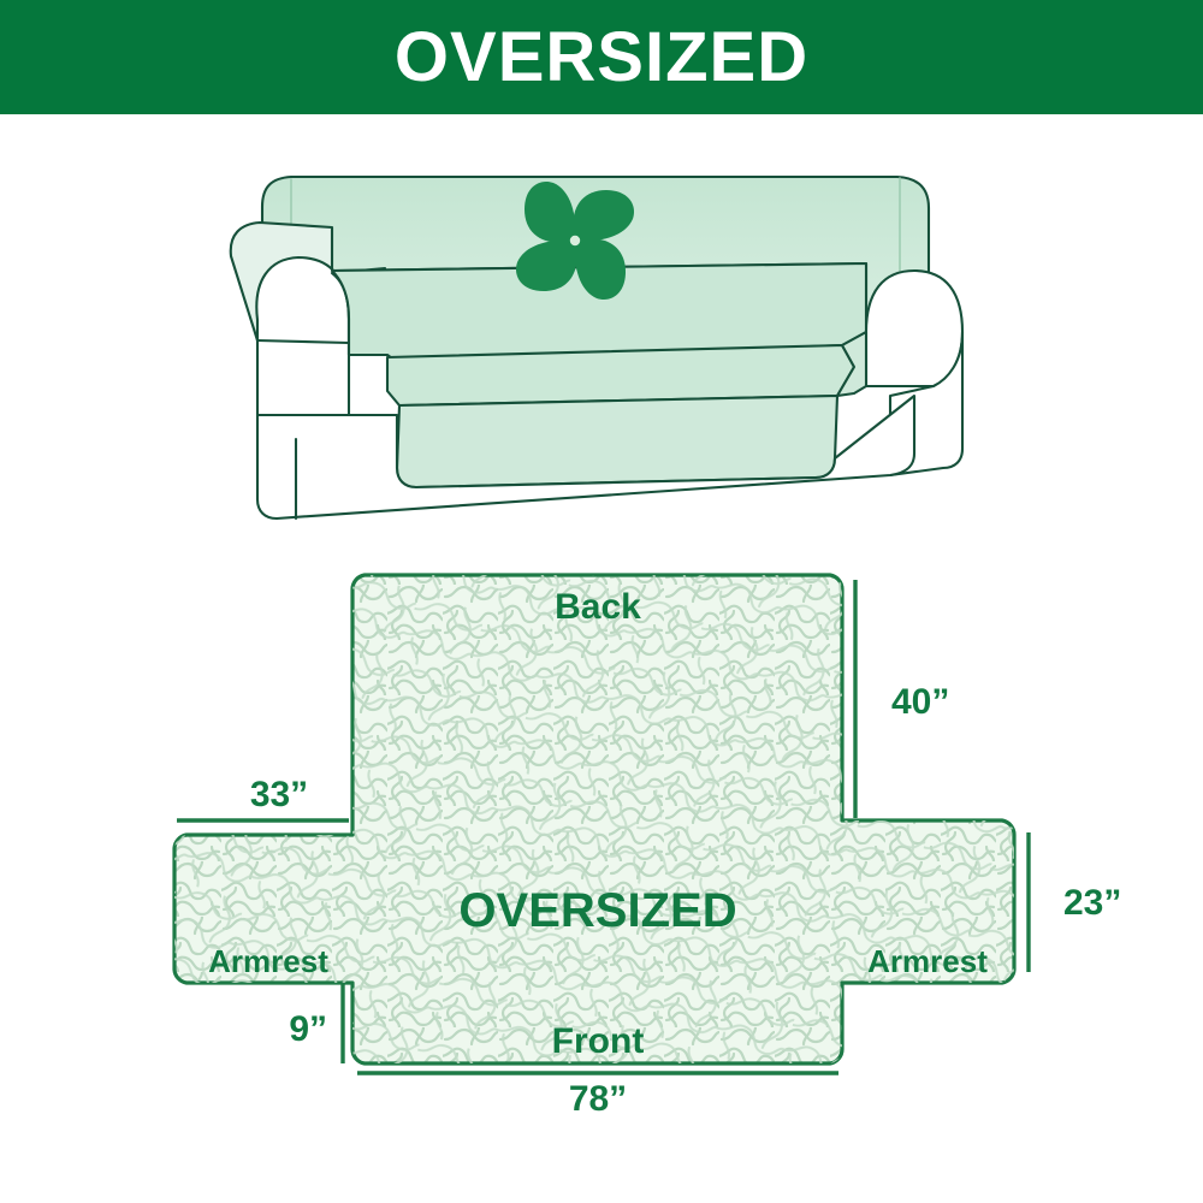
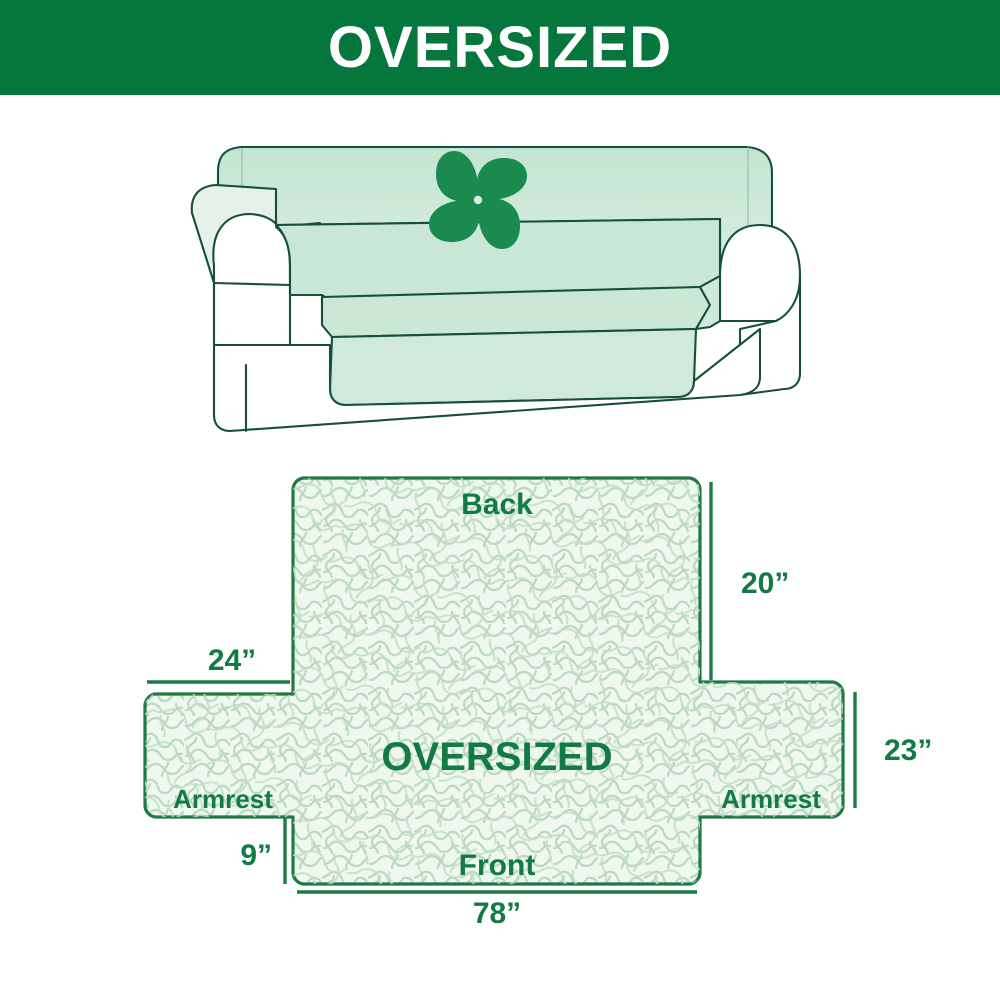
  OVERSIZED
  Back
  OVERSIZED
  Front
  Armrest
  Armrest
- 33”
+ 24”
- 40”
+ 20”
  23”
  9”
  78”
